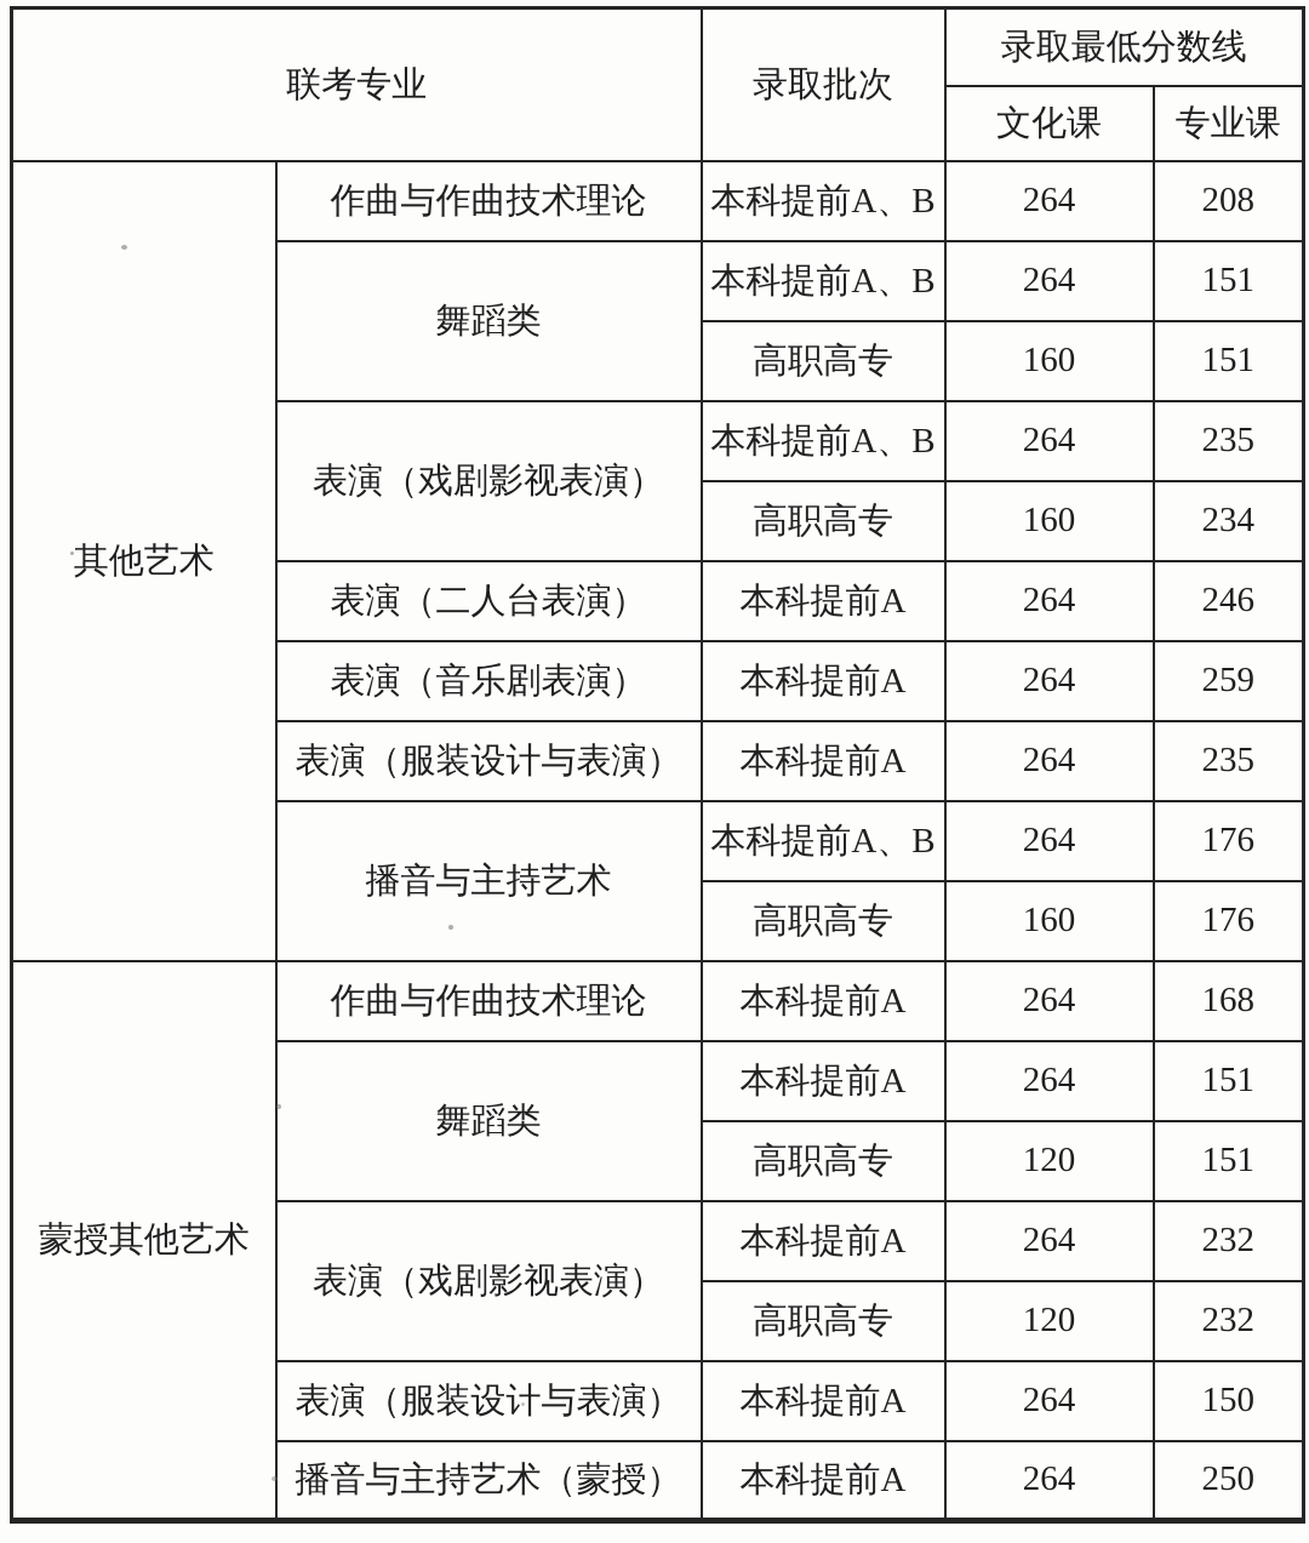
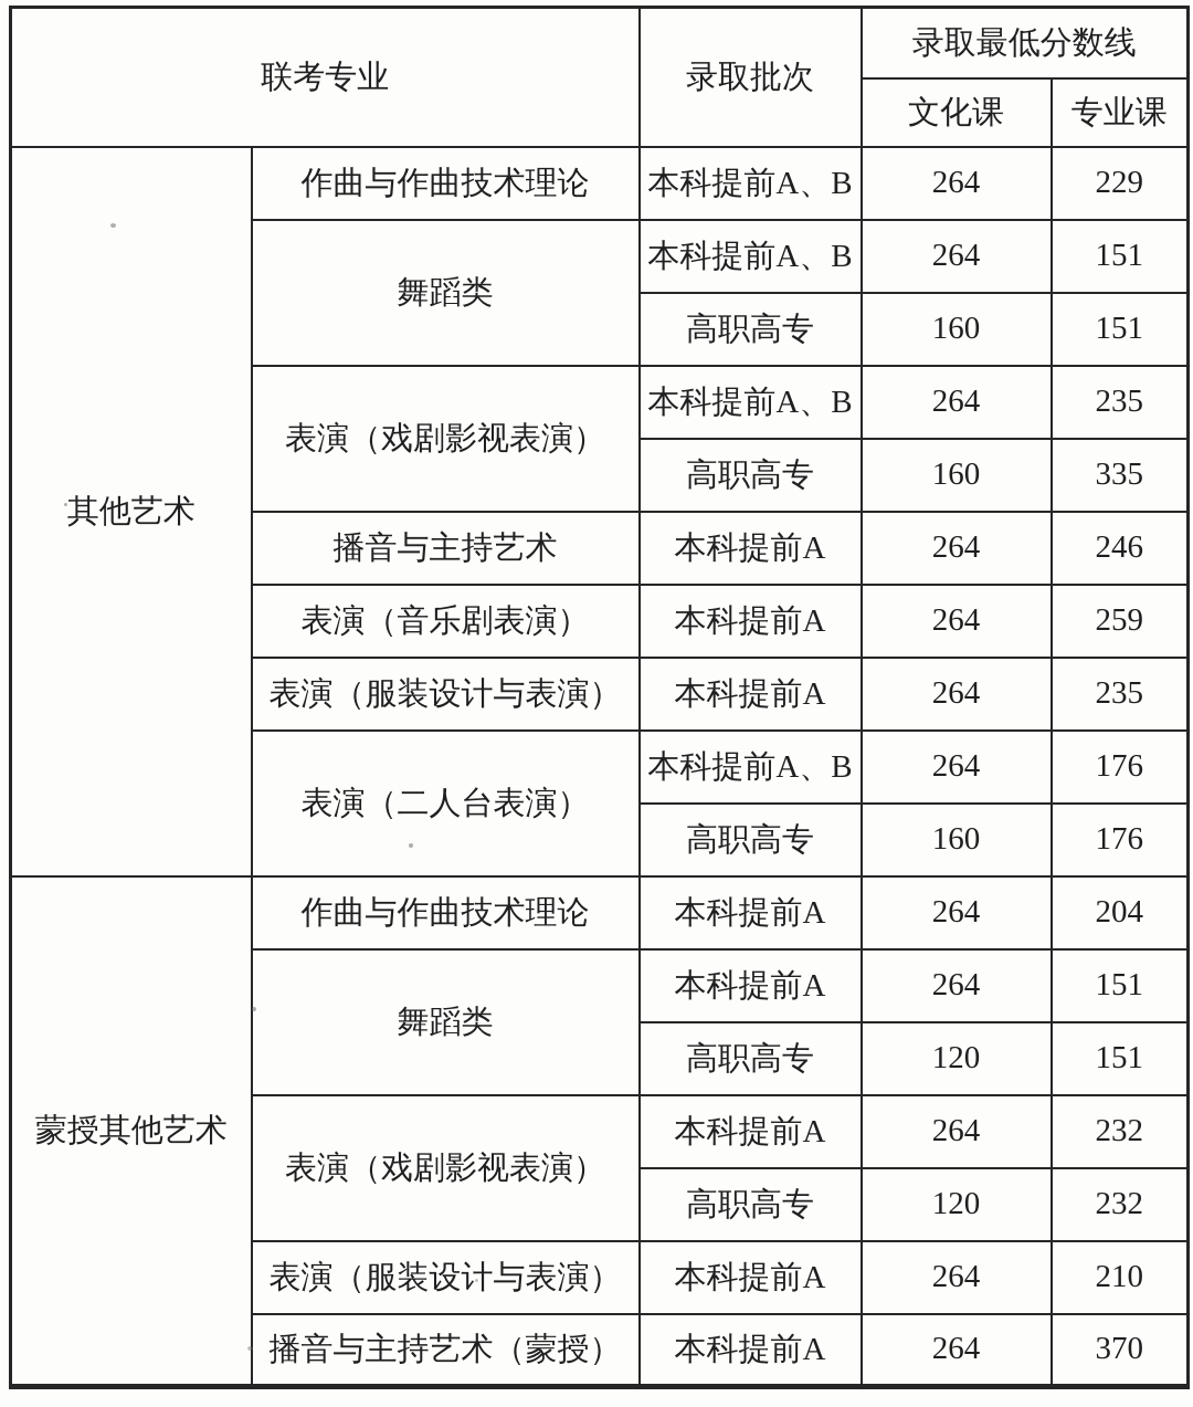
  联考专业	录取批次	录取最低分数线
  文化课	专业课
- 其他艺术	作曲与作曲技术理论	本科提前A、B	264	208
+ 其他艺术	作曲与作曲技术理论	本科提前A、B	264	229
  舞蹈类	本科提前A、B	264	151
  高职高专	160	151
  表演（戏剧影视表演）	本科提前A、B	264	235
- 高职高专	160	234
+ 高职高专	160	335
- 表演（二人台表演）	本科提前A	264	246
+ 播音与主持艺术	本科提前A	264	246
  表演（音乐剧表演）	本科提前A	264	259
  表演（服装设计与表演）	本科提前A	264	235
- 播音与主持艺术	本科提前A、B	264	176
+ 表演（二人台表演）	本科提前A、B	264	176
  高职高专	160	176
- 蒙授其他艺术	作曲与作曲技术理论	本科提前A	264	168
+ 蒙授其他艺术	作曲与作曲技术理论	本科提前A	264	204
  舞蹈类	本科提前A	264	151
  高职高专	120	151
  表演（戏剧影视表演）	本科提前A	264	232
  高职高专	120	232
- 表演（服装设计与表演）	本科提前A	264	150
+ 表演（服装设计与表演）	本科提前A	264	210
- 播音与主持艺术（蒙授）	本科提前A	264	250
+ 播音与主持艺术（蒙授）	本科提前A	264	370
